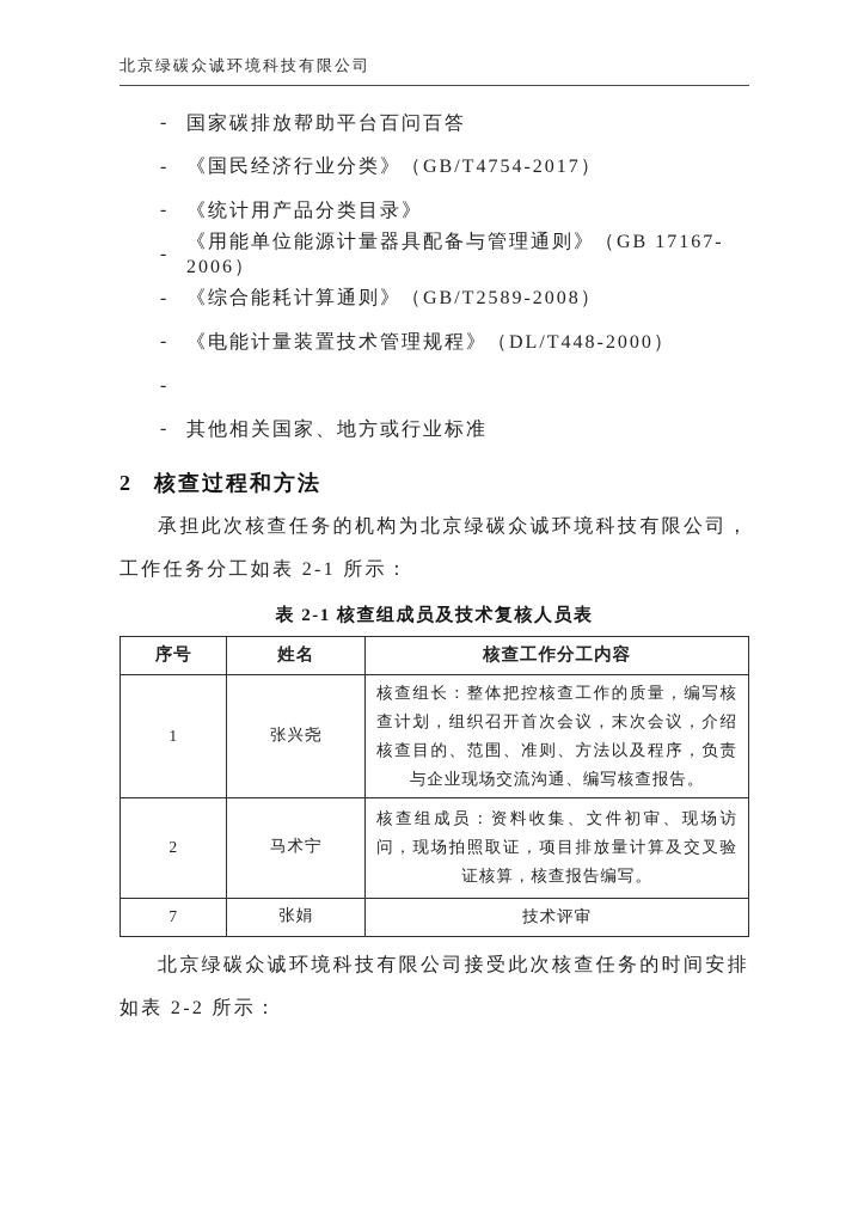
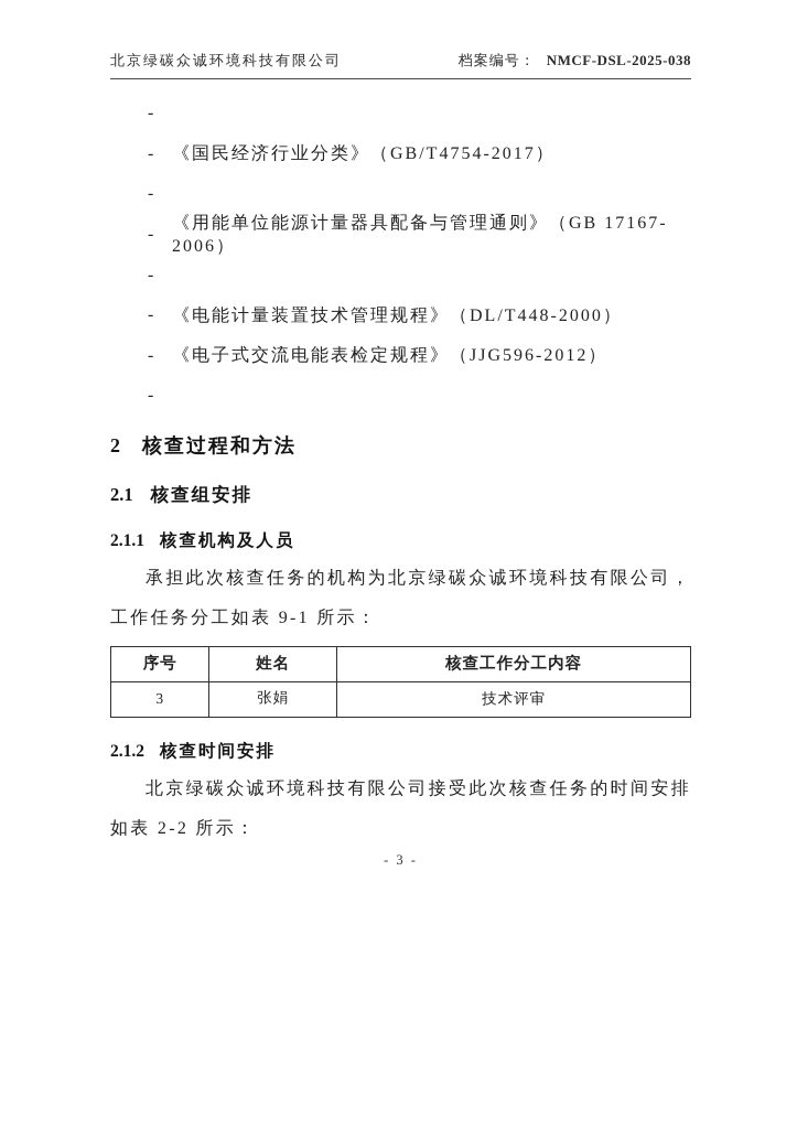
  北京绿碳众诚环境科技有限公司
+ 档案编号： NMCF-DSL-2025-038
  -
- 国家碳排放帮助平台百问百答
  -
  《国民经济行业分类》（GB/T4754-2017）
  -
- 《统计用产品分类目录》
  -
  《用能单位能源计量器具配备与管理通则》（GB 17167-2006）
  -
- 《综合能耗计算通则》（GB/T2589-2008）
  -
  《电能计量装置技术管理规程》（DL/T448-2000）
  -
+ 《电子式交流电能表检定规程》（JJG596-2012）
  -
- 其他相关国家、地方或行业标准
  2 核查过程和方法
+ 2.1 核查组安排
+ 2.1.1 核查机构及人员
- 承担此次核查任务的机构为北京绿碳众诚环境科技有限公司，工作任务分工如表 2-1 所示：
+ 承担此次核查任务的机构为北京绿碳众诚环境科技有限公司，工作任务分工如表 9-1 所示：
- 表 2-1 核查组成员及技术复核人员表
  序号	姓名	核查工作分工内容
- 1	张兴尧	核查组长：整体把控核查工作的质量，编写核查计划，组织召开首次会议，末次会议，介绍核查目的、范围、准则、方法以及程序，负责与企业现场交流沟通、编写核查报告。
- 2	马术宁	核查组成员：资料收集、文件初审、现场访问，现场拍照取证，项目排放量计算及交叉验证核算，核查报告编写。
- 7	张娟	技术评审
+ 3	张娟	技术评审
+ 2.1.2 核查时间安排
  北京绿碳众诚环境科技有限公司接受此次核查任务的时间安排如表 2-2 所示：
+ - 3 -
